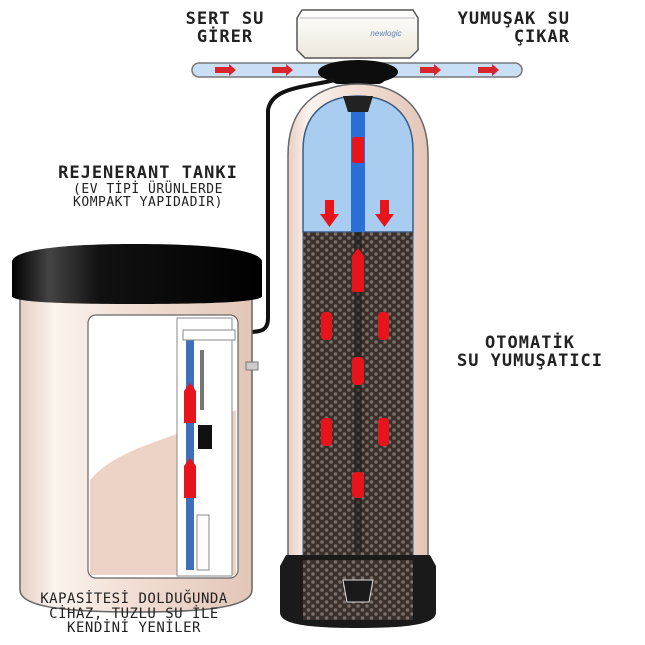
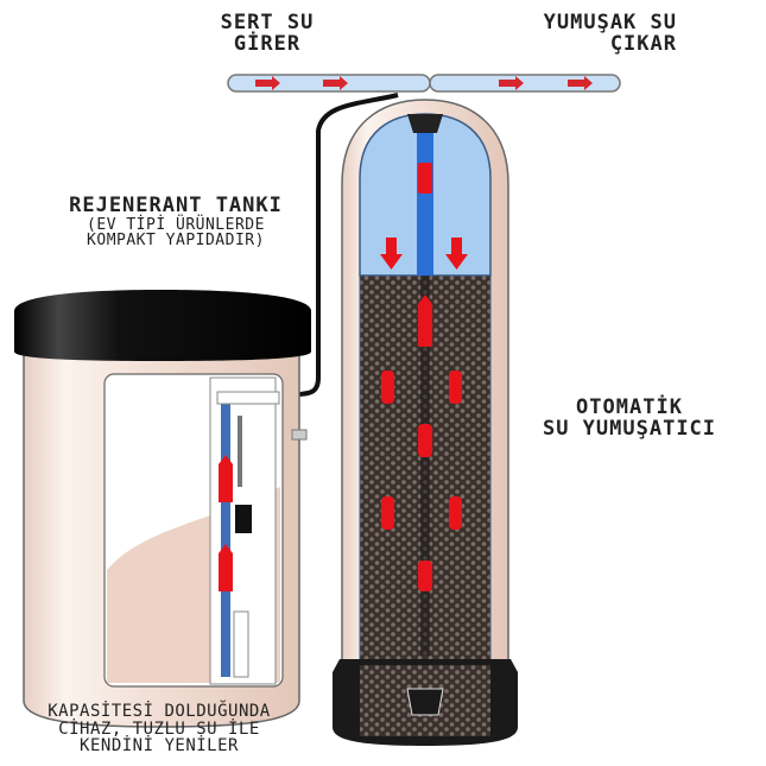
- newlogic
  SERT SU
  GİRER
  YUMUŞAK SU
  ÇIKAR
  REJENERANT TANKI
  (EV TİPİ ÜRÜNLERDE
  KOMPAKT YAPIDADIR)
  OTOMATİK
  SU YUMUŞATICI
  KAPASİTESİ DOLDUĞUNDA
  CİHAZ, TUZLU SU İLE
  KENDİNİ YENİLER
